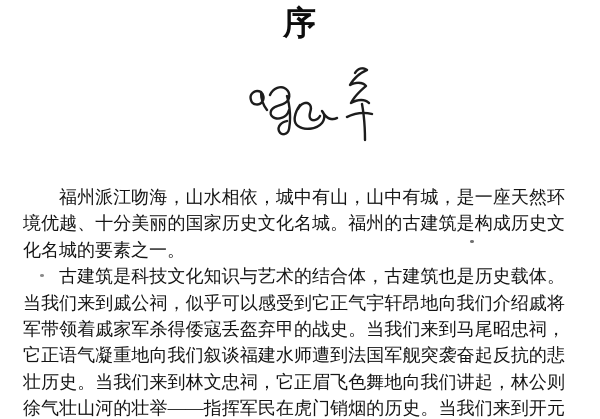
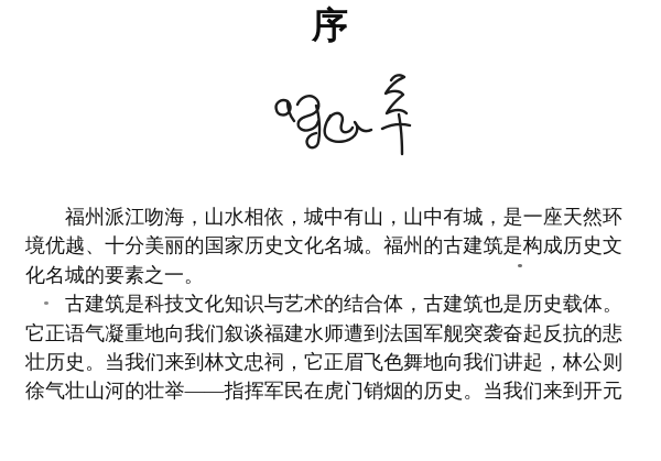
  序
  福州派江吻海，山水相依，城中有山，山中有城，是一座天然环
  境优越、十分美丽的国家历史文化名城。福州的古建筑是构成历史文
  化名城的要素之一。
  古建筑是科技文化知识与艺术的结合体，古建筑也是历史载体。
- 当我们来到戚公祠，似乎可以感受到它正气宇轩昂地向我们介绍戚将
- 军带领着戚家军杀得倭寇丢盔弃甲的战史。当我们来到马尾昭忠祠，
  它正语气凝重地向我们叙谈福建水师遭到法国军舰突袭奋起反抗的悲
  壮历史。当我们来到林文忠祠，它正眉飞色舞地向我们讲起，林公则
  徐气壮山河的壮举——指挥军民在虎门销烟的历史。当我们来到开元
